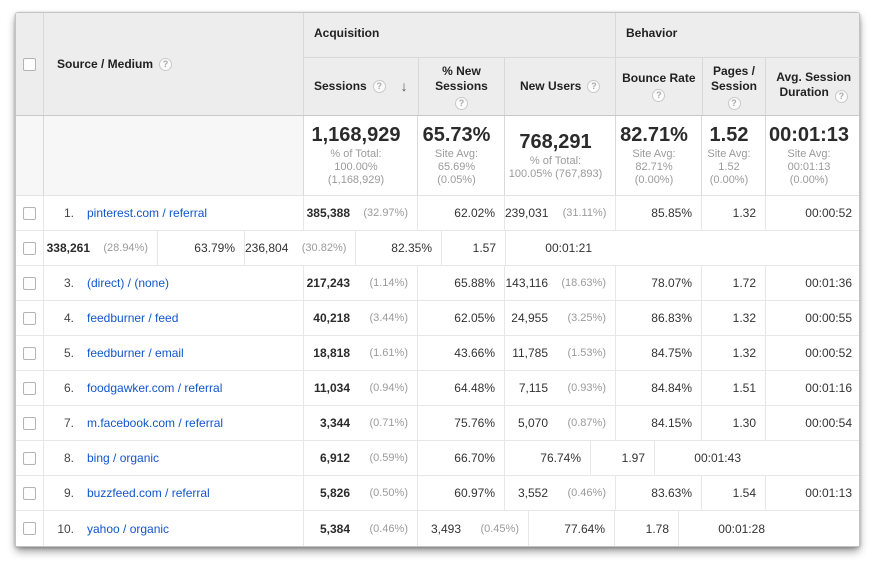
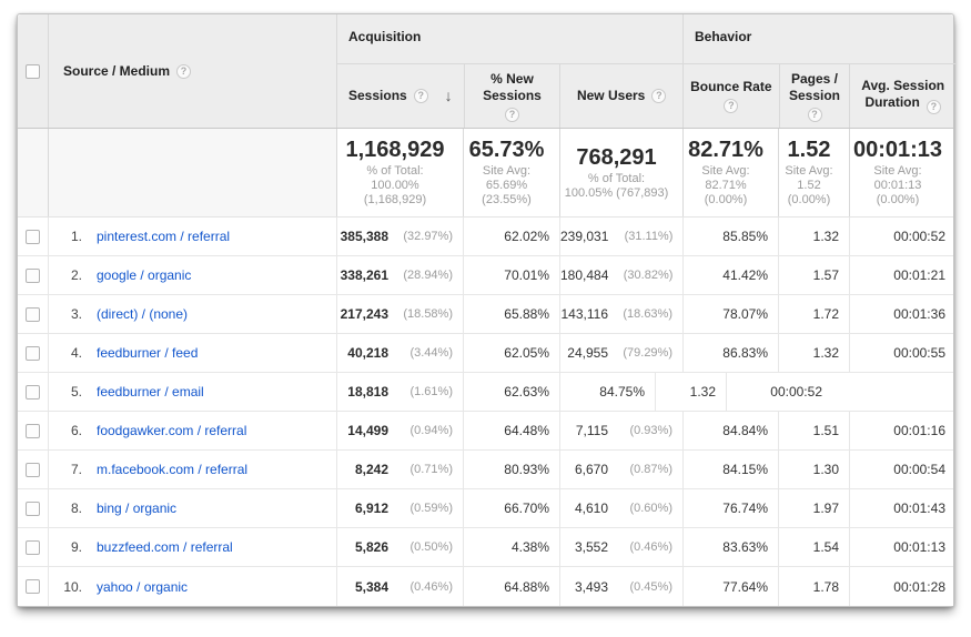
  Source / Medium
  ?
  Acquisition
  Sessions
  ?
  ↓
  % New Sessions
  ?
  New Users
  ?
  Behavior
  Bounce Rate
  ?
  Pages / Session
  ?
  Avg. Session Duration ?
  1,168,929
  % of Total:
  100.00%
  (1,168,929)
  65.73%
  Site Avg:
  65.69%
- (0.05%)
+ (23.55%)
  768,291
  % of Total:
  100.05% (767,893)
  82.71%
  Site Avg:
  82.71%
  (0.00%)
  1.52
  Site Avg:
  1.52
  (0.00%)
  00:01:13
  Site Avg:
  00:01:13
  (0.00%)
  1.
  pinterest.com / referral
  385,388
  (32.97%)
  62.02%
  239,031
  (31.11%)
  85.85%
  1.32
  00:00:52
+ 2.
+ google / organic
  338,261
  (28.94%)
- 63.79%
+ 70.01%
- 236,804
+ 180,484
  (30.82%)
- 82.35%
+ 41.42%
  1.57
  00:01:21
  3.
  (direct) / (none)
  217,243
- (1.14%)
+ (18.58%)
  65.88%
  143,116
  (18.63%)
  78.07%
  1.72
  00:01:36
  4.
  feedburner / feed
  40,218
  (3.44%)
  62.05%
  24,955
- (3.25%)
+ (79.29%)
  86.83%
  1.32
  00:00:55
  5.
  feedburner / email
  18,818
  (1.61%)
- 43.66%
+ 62.63%
- 11,785
- (1.53%)
  84.75%
  1.32
  00:00:52
  6.
  foodgawker.com / referral
- 11,034
+ 14,499
  (0.94%)
  64.48%
  7,115
  (0.93%)
  84.84%
  1.51
  00:01:16
  7.
  m.facebook.com / referral
- 3,344
+ 8,242
  (0.71%)
- 75.76%
+ 80.93%
- 5,070
+ 6,670
  (0.87%)
  84.15%
  1.30
  00:00:54
  8.
  bing / organic
  6,912
  (0.59%)
  66.70%
+ 4,610
+ (0.60%)
  76.74%
  1.97
  00:01:43
  9.
  buzzfeed.com / referral
  5,826
  (0.50%)
- 60.97%
+ 4.38%
  3,552
  (0.46%)
  83.63%
  1.54
  00:01:13
  10.
  yahoo / organic
  5,384
  (0.46%)
+ 64.88%
  3,493
  (0.45%)
  77.64%
  1.78
  00:01:28
